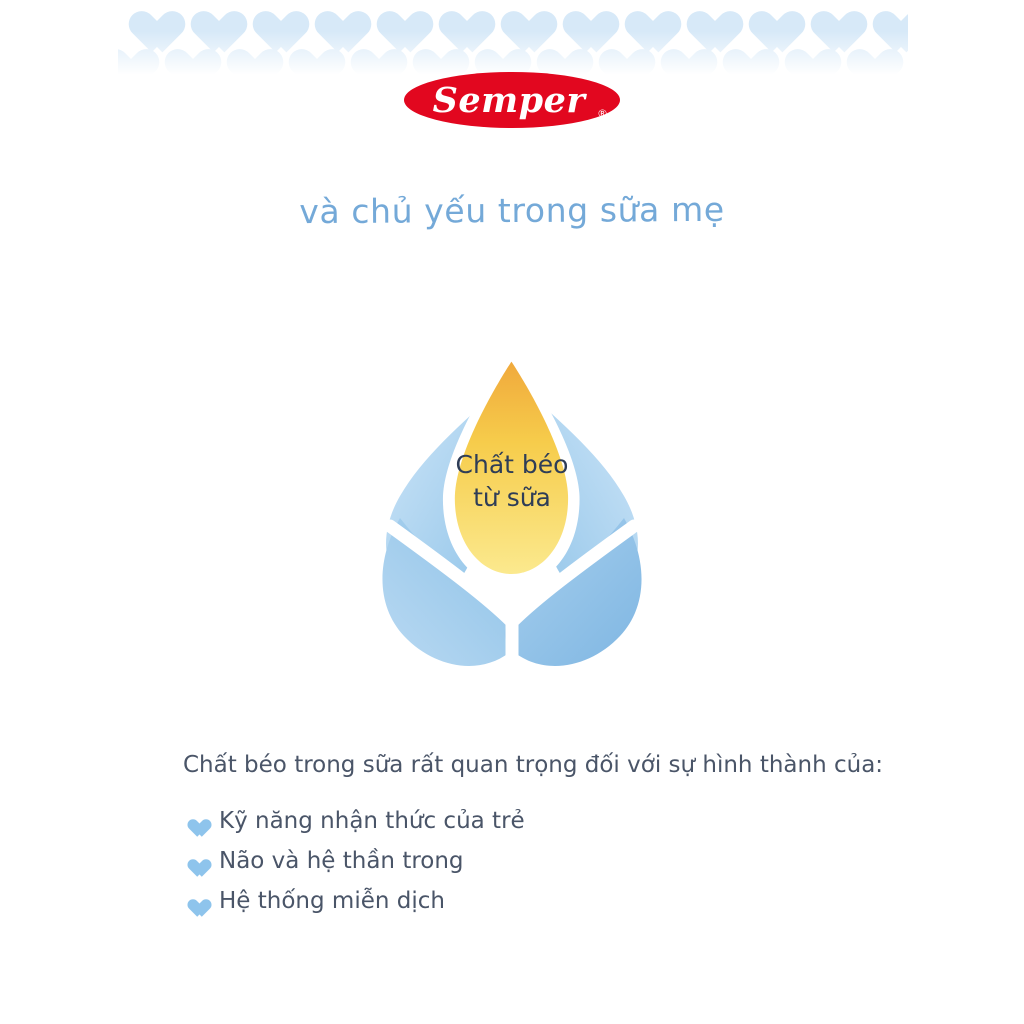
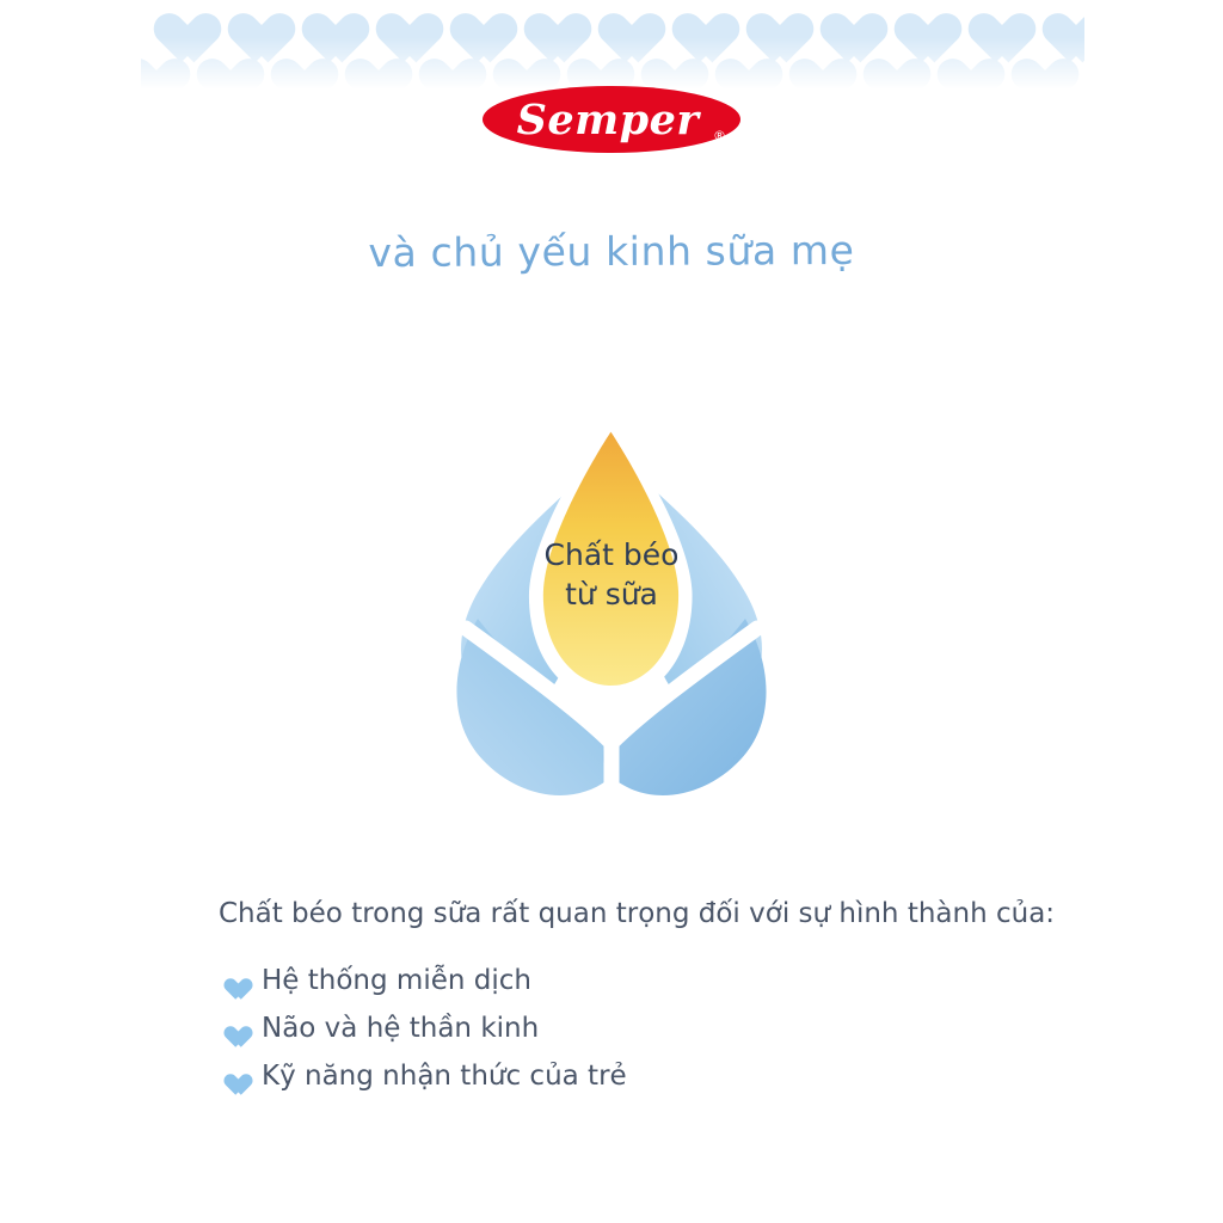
  Semper
  ®
- và chủ yếu trong sữa mẹ
+ và chủ yếu kinh sữa mẹ
  Chất béo
  từ sữa
  Chất béo trong sữa rất quan trọng đối với sự hình thành của:
- Kỹ năng nhận thức của trẻ
+ Hệ thống miễn dịch
- Não và hệ thần trong
+ Não và hệ thần kinh
- Hệ thống miễn dịch
+ Kỹ năng nhận thức của trẻ
